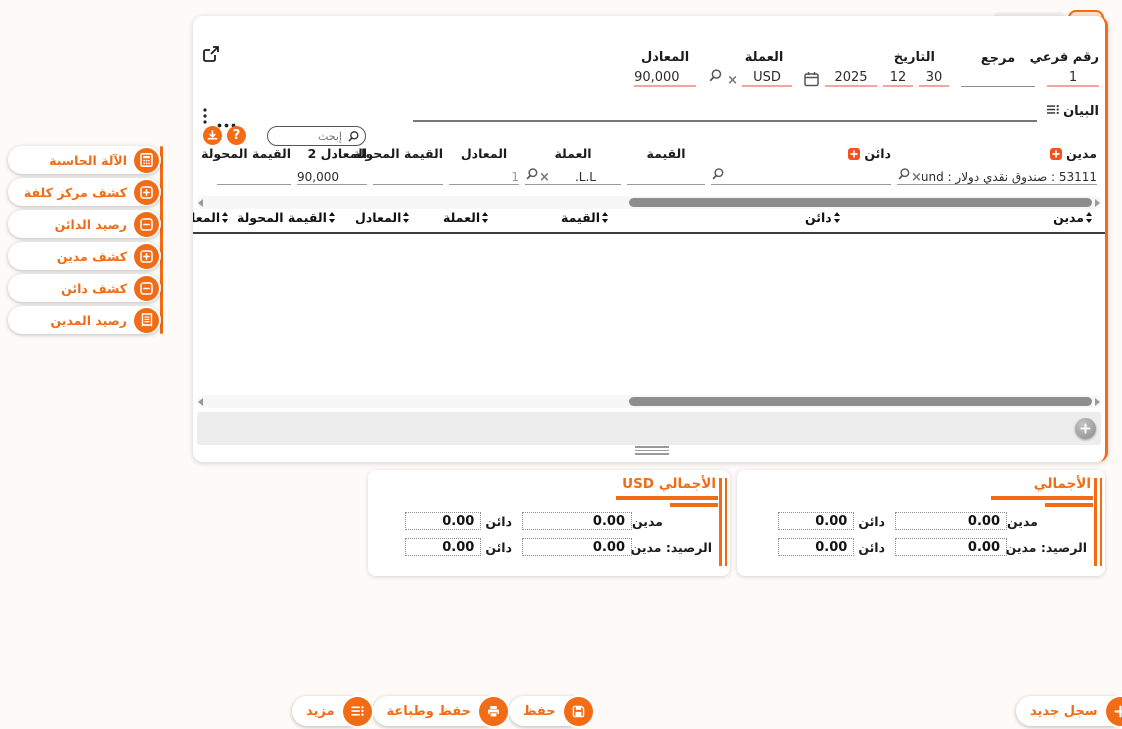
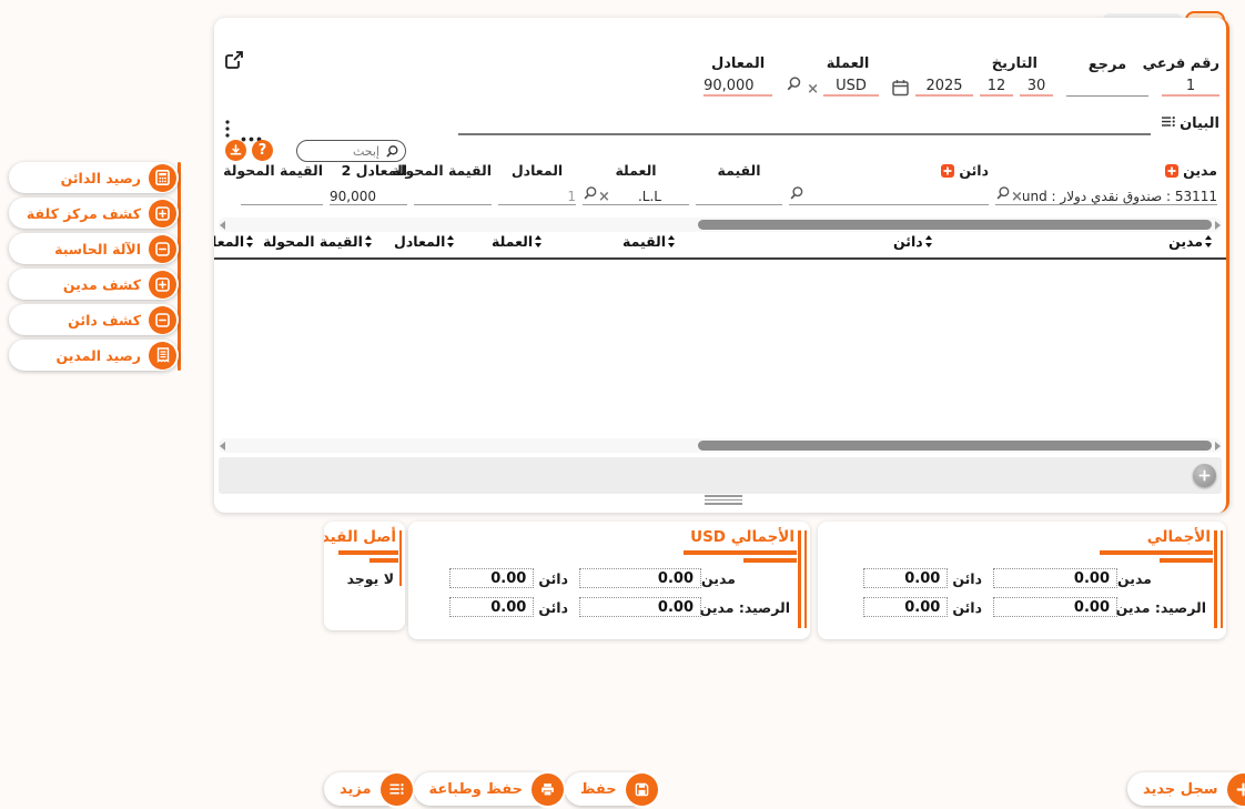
  رقم فرعي
  1
  مرجع
  التاريخ
  30
  12
  2025
  العملة
  USD
  ×
  المعادل
  90,000
  البيان
  مدين
  53111 : صندوق نقدي دولار : und
  ×
  دائن
  القيمة
  العملة
  L.L.
  ×
  المعادل
  1
  القيمة المحو
  المعادل 2
  90,000
  القيمة المحولة
  مدين
  دائن
  القيمة
  العملة
  المعادل
  القيمة المحولة
  المعا
- الآلة الحاسبة
+ رصيد الدائن
  كشف مركز كلفة
- رصيد الدائن
+ الآلة الحاسبة
  كشف مدين
  كشف دائن
  رصيد المدين
  الأجمالي
  مدين
  0.00
  دائن
  0.00
  الرصيد: مدين
  0.00
  دائن
  0.00
  الأجمالي USD
  مدين
  0.00
  دائن
  0.00
  الرصيد: مدين
  0.00
  دائن
  0.00
+ أصل القيد
+ لا يوجد
  سجل جديد
  حفظ
  حفظ وطباعة
  مزيد
